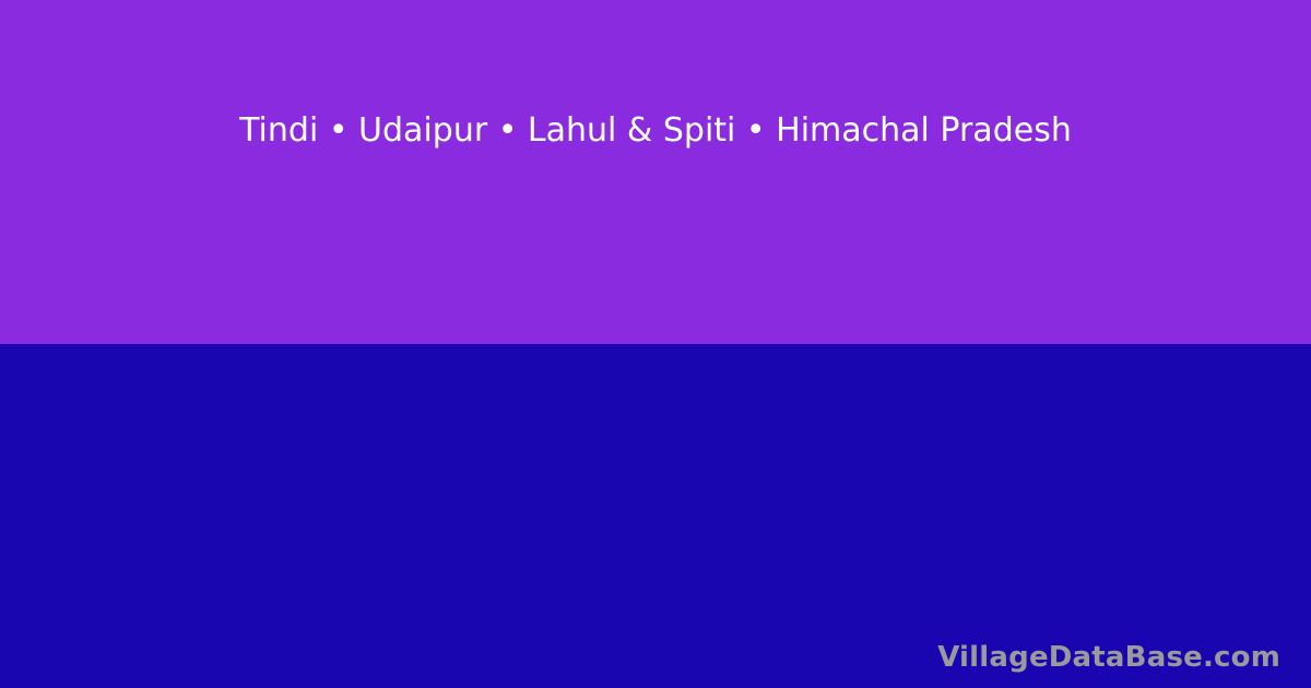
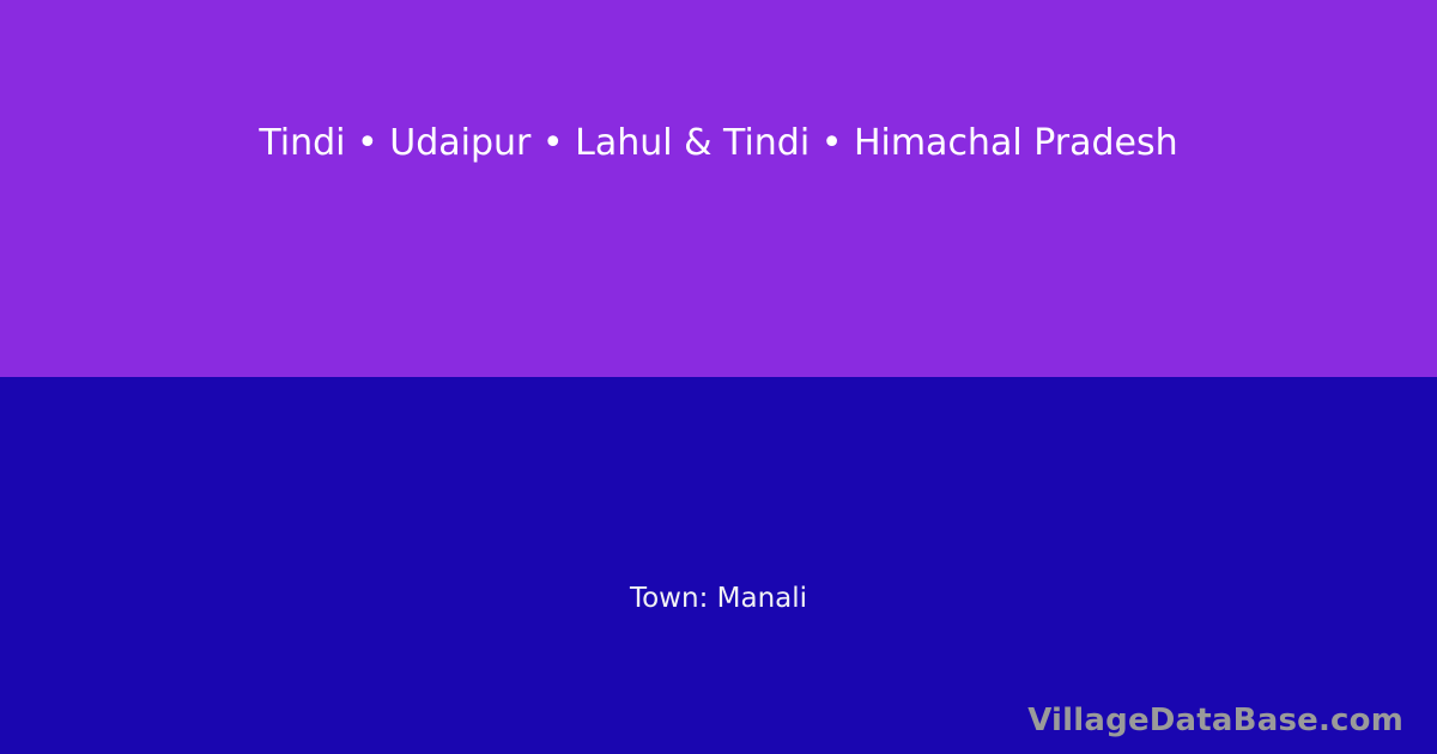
- Tindi • Udaipur • Lahul & Spiti • Himachal Pradesh
+ Tindi • Udaipur • Lahul & Tindi • Himachal Pradesh
+ Town: Manali
  VillageDataBase.com
